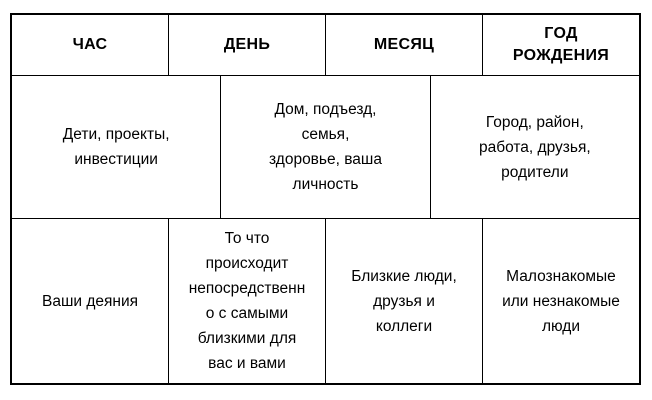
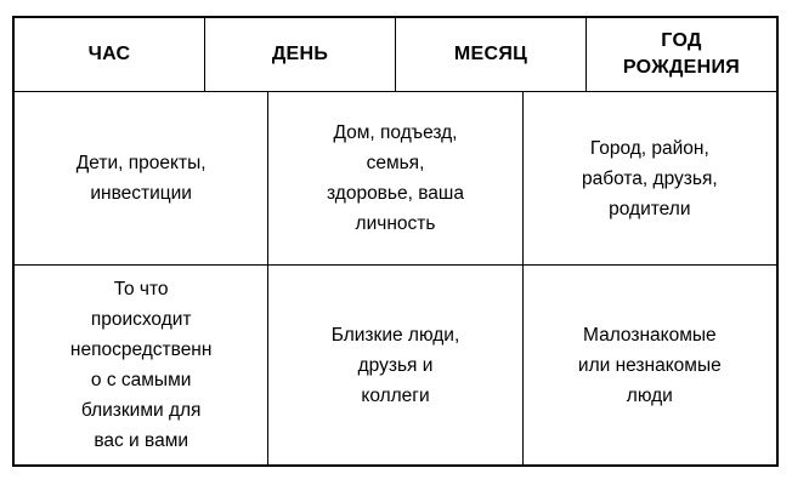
  ЧАС
  ДЕНЬ
  МЕСЯЦ
  ГОД
  РОЖДЕНИЯ
  Дети, проекты,
  инвестиции
  Дом, подъезд,
  семья,
  здоровье, ваша
  личность
  Город, район,
  работа, друзья,
  родители
- Ваши деяния
  То что
  происходит
  непосредственн
  о с самыми
  близкими для
  вас и вами
  Близкие люди,
  друзья и
  коллеги
  Малознакомые
  или незнакомые
  люди
